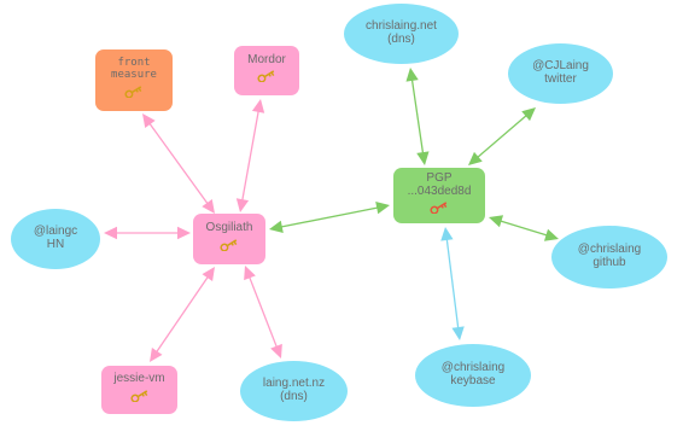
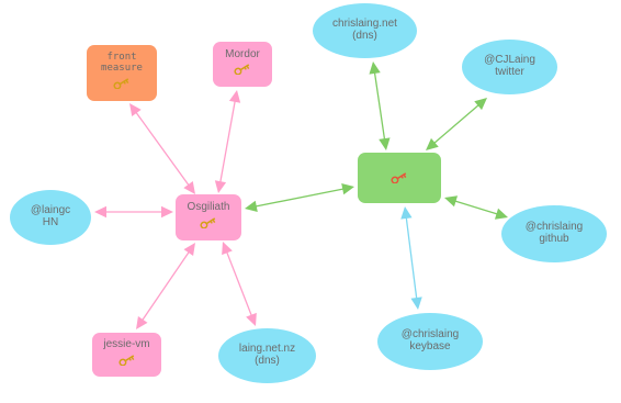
  front
  measure
  Mordor
  Osgiliath
  jessie-vm
  @laingc
  HN
  laing.net.nz
  (dns)
- PGP
- ...043ded8d
  chrislaing.net
  (dns)
  @CJLaing
  twitter
  @chrislaing
  github
  @chrislaing
  keybase
